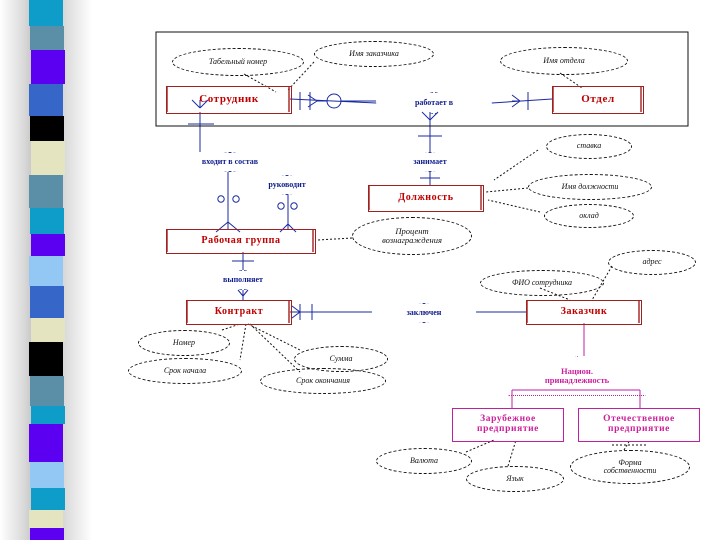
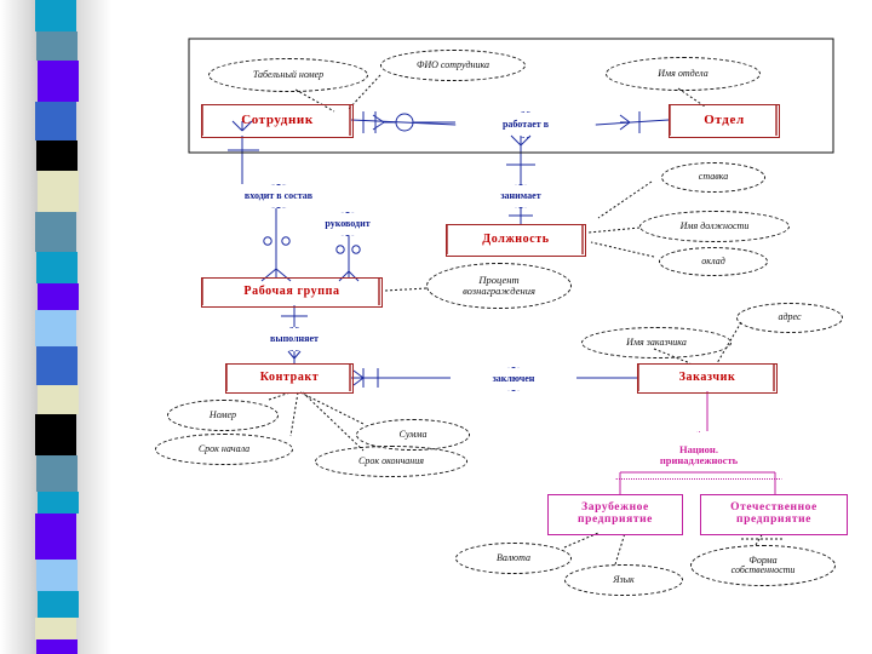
  Сотрудник
  Отдел
  Должность
  Рабочая группа
  Контракт
  Заказчик
  Зарубежное
  предприятие
  Отечественное
  предприятие
  Табельный номер
- Имя заказчика
+ ФИО сотрудника
  Имя отдела
  ставка
  Имя должности
  оклад
  Процент
  вознаграждения
  Номер
  Сумма
  Срок начала
  Срок окончания
- ФИО сотрудника
+ Имя заказчика
  адрес
  Валюта
  Язык
  Форма
  собственности
  работает в
  входит в состав
  руководит
  занимает
  выполняет
  заключен
  Национ.
  принадлежность
